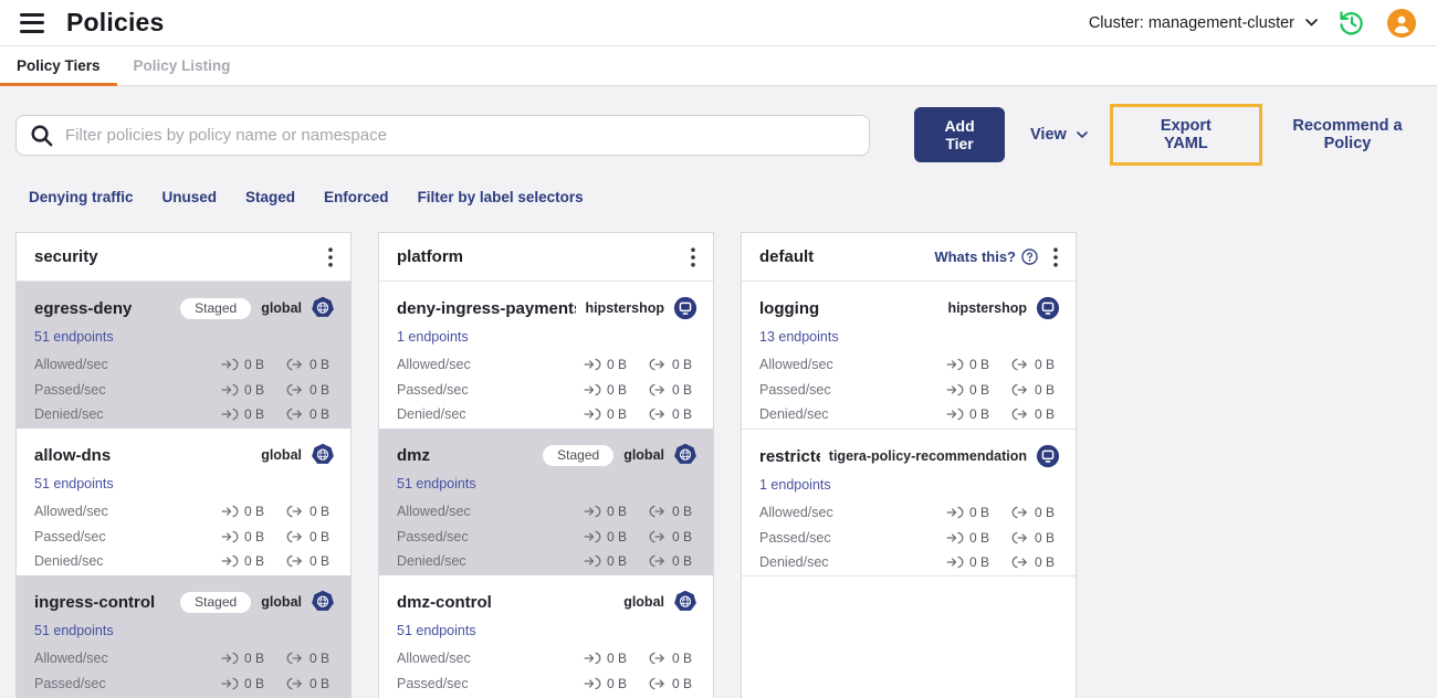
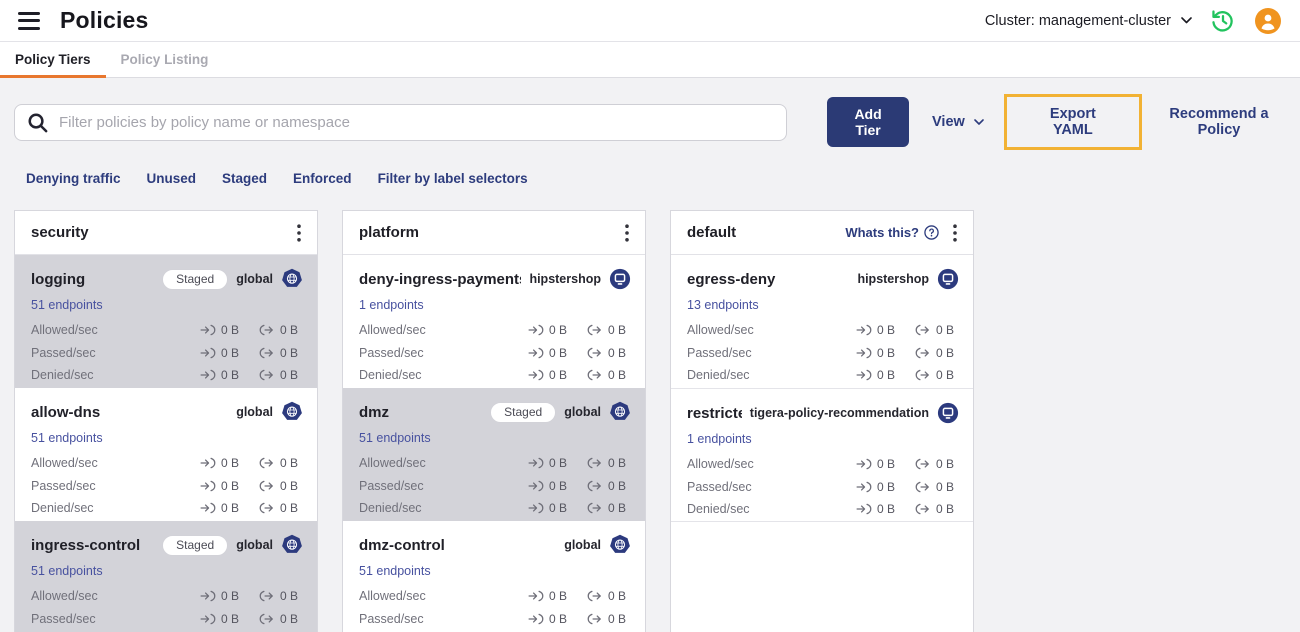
  Policies
  Cluster: management-cluster
  Policy Tiers
  Policy Listing
  Filter policies by policy name or namespace
  Add Tier
  View
  Export YAML
  Recommend a Policy
  Denying traffic
  Unused
  Staged
  Enforced
  Filter by label selectors
  security
- egress-deny
+ logging
  Staged
  global
  51 endpoints
  Allowed/sec
  0 B
  0 B
  Passed/sec
  0 B
  0 B
  Denied/sec
  0 B
  0 B
  allow-dns
  global
  51 endpoints
  Allowed/sec
  0 B
  0 B
  Passed/sec
  0 B
  0 B
  Denied/sec
  0 B
  0 B
  ingress-control
  Staged
  global
  51 endpoints
  Allowed/sec
  0 B
  0 B
  Passed/sec
  0 B
  0 B
  platform
  deny-ingress-payment
  hipstershop
  1 endpoints
  Allowed/sec
  0 B
  0 B
  Passed/sec
  0 B
  0 B
  Denied/sec
  0 B
  0 B
  dmz
  Staged
  global
  51 endpoints
  Allowed/sec
  0 B
  0 B
  Passed/sec
  0 B
  0 B
  Denied/sec
  0 B
  0 B
  dmz-control
  global
  51 endpoints
  Allowed/sec
  0 B
  0 B
  Passed/sec
  0 B
  0 B
  default
  Whats this?
- logging
+ egress-deny
  hipstershop
  13 endpoints
  Allowed/sec
  0 B
  0 B
  Passed/sec
  0 B
  0 B
  Denied/sec
  0 B
  0 B
  restrict
  tigera-policy-recommendation
  1 endpoints
  Allowed/sec
  0 B
  0 B
  Passed/sec
  0 B
  0 B
  Denied/sec
  0 B
  0 B
